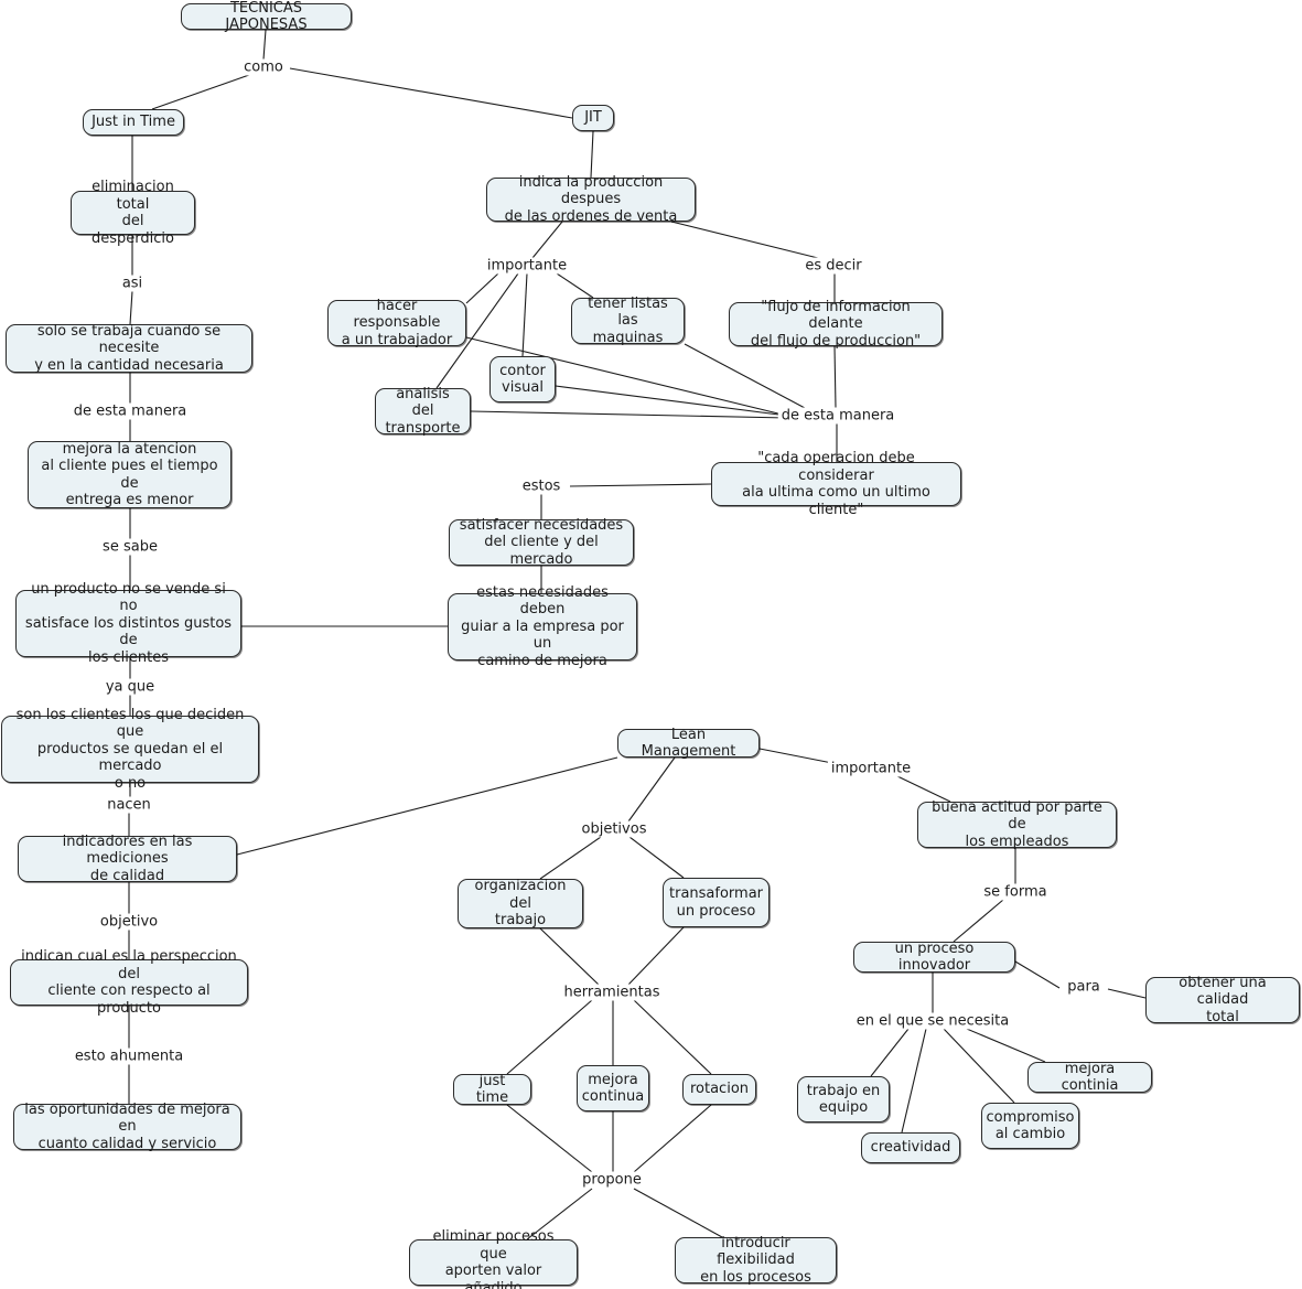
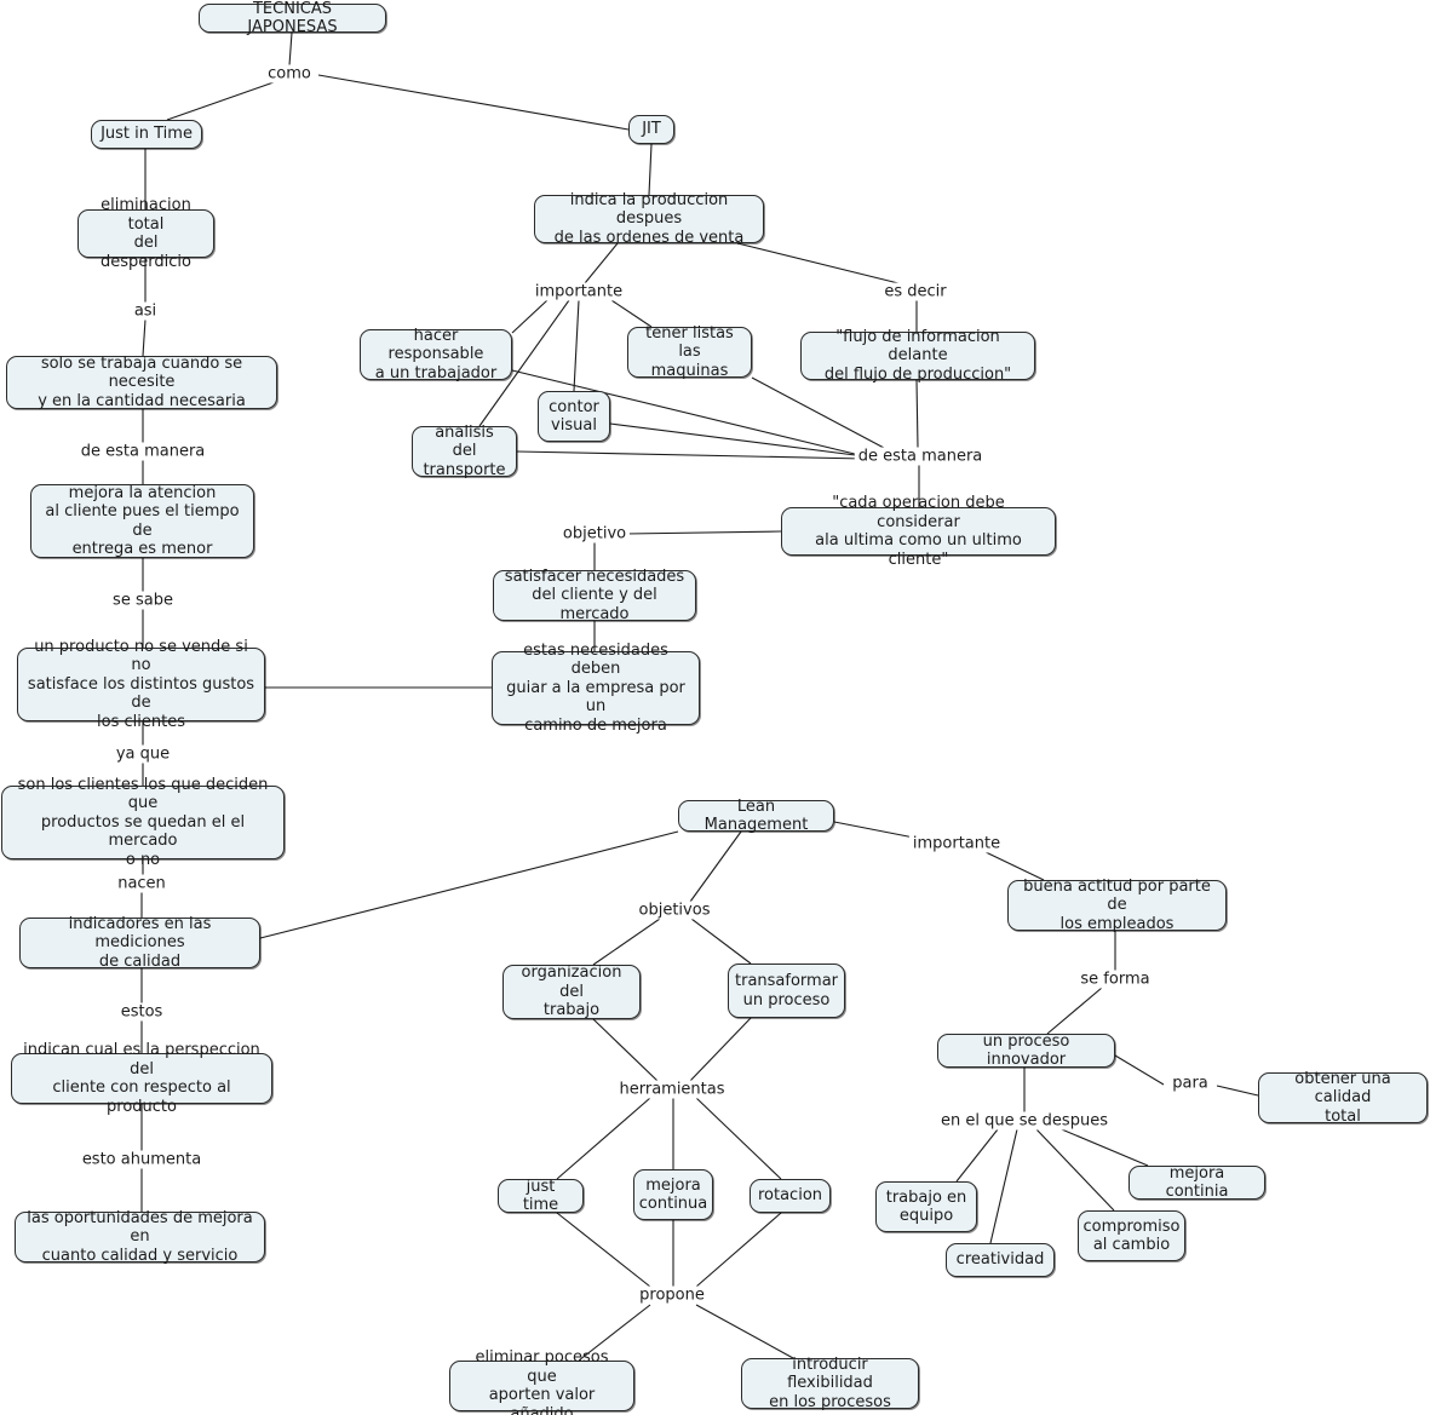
  TECNICAS JAPONESAS
  Just in Time
  JIT
  eliminacion total
  del desperdicio
  indica la produccion despues
  de las ordenes de venta
  solo se trabaja cuando se necesite
  y en la cantidad necesaria
  hacer responsable
  a un trabajador
  tener listas las
  maquinas
  "flujo de informacion delante
  del flujo de produccion"
  contor
  visual
  analisis del
  transporte
  mejora la atencion
  al cliente pues el tiempo de
  entrega es menor
  "cada operacion debe considerar
  ala ultima como un ultimo cliente"
  satisfacer necesidades
  del cliente y del mercado
  un producto no se vende si no
  satisface los distintos gustos de
  los clientes
  estas necesidades deben
  guiar a la empresa por un
  camino de mejora
  son los clientes los que deciden que
  productos se quedan el el mercado
  o no
  Lean Management
  buena actitud por parte de
  los empleados
  indicadores en las mediciones
  de calidad
  organizacion del
  trabajo
  transaformar
  un proceso
  un proceso innovador
  indican cual es la perspeccion del
  cliente con respecto al producto
  obtener una calidad
  total
  mejora continia
  just time
  mejora
  continua
  rotacion
  trabajo en
  equipo
  las oportunidades de mejora en
  cuanto calidad y servicio
  compromiso
  al cambio
  creatividad
  eliminar pocesos que
  aporten valor añadido
  introducir flexibilidad
  en los procesos
  como
  asi
  importante
  es decir
  de esta manera
  de esta manera
  se sabe
- estos
+ objetivo
  ya que
  nacen
  importante
  objetivos
  se forma
- objetivo
+ estos
  para
  herramientas
- en el que se necesita
+ en el que se despues
  esto ahumenta
  propone
